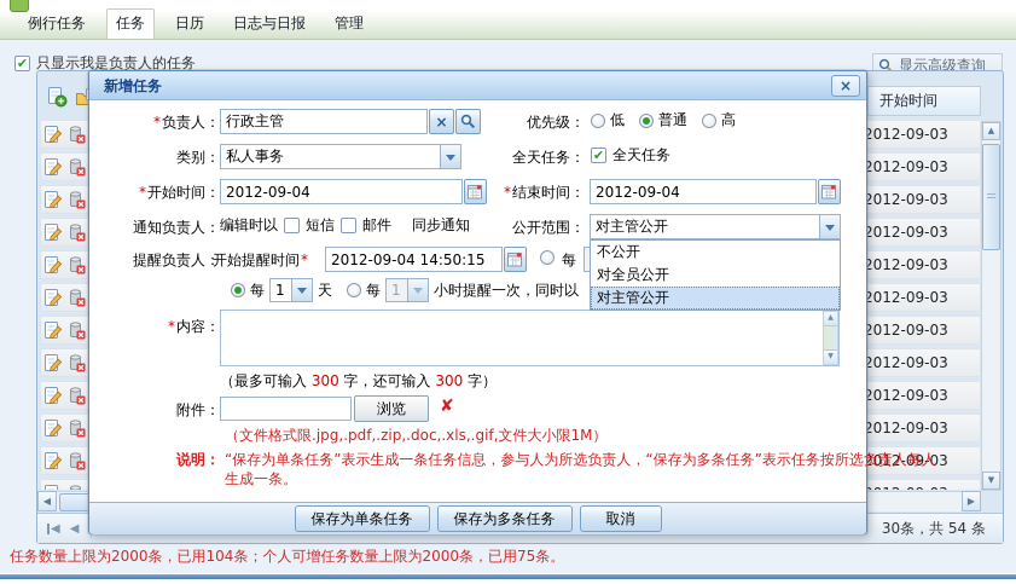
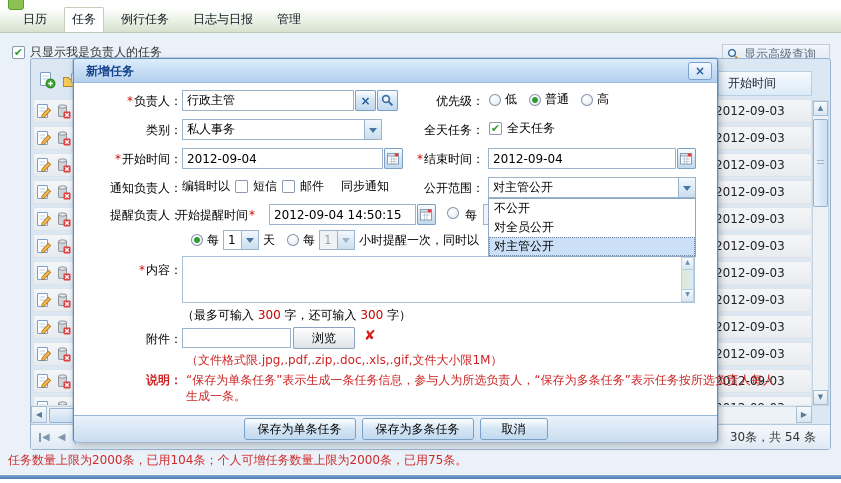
- 例行任务
+ 日历
  任务
- 日历
+ 例行任务
  日志与日报
  管理
  ✔
  只显示我是负责人的任务
  显示高级查询
  开始时间
  2012-09-03
  2012-09-03
  2012-09-03
  2012-09-03
  2012-09-03
  2012-09-03
  2012-09-03
  2012-09-03
  2012-09-03
  2012-09-03
  2012-09-03
  ▲
  ▼
  ◀
  ▶
  ◀
  ◀
  30条，共 54 条
  任务数量上限为2000条，已用104条；个人可增任务数量上限为2000条，已用75条。
  新增任务
  ×
  *负责人：
  行政主管
  ×
  优先级：
  低
  普通
  高
  类别：
  私人事务
  全天任务：
  ✔
  全天任务
  *开始时间：
  2012-09-04
  *结束时间：
  2012-09-04
  通知负责人：
  编辑时以
  短信
  邮件
  同步通知
  公开范围：
  对主管公开
  不公开
  对全员公开
  对主管公开
  提醒负责人：
  开始提醒时间*
  2012-09-04 14:50:15
  每
  每
  1
  天
  每
  1
  小时提醒一次，同时以
  *内容：
  （最多可输入 300 字，还可输入 300 字）
  附件：
  浏览
  ✘
  （文件格式限.jpg,.pdf,.zip,.doc,.xls,.gif,文件大小限1M）
  说明：
  “保存为单条任务”表示生成一条任务信息，参与人为所选负责人，“保存为多条任务”表示任务按所选负责人每人生成一条。
  保存为单条任务
  保存为多条任务
  取消
